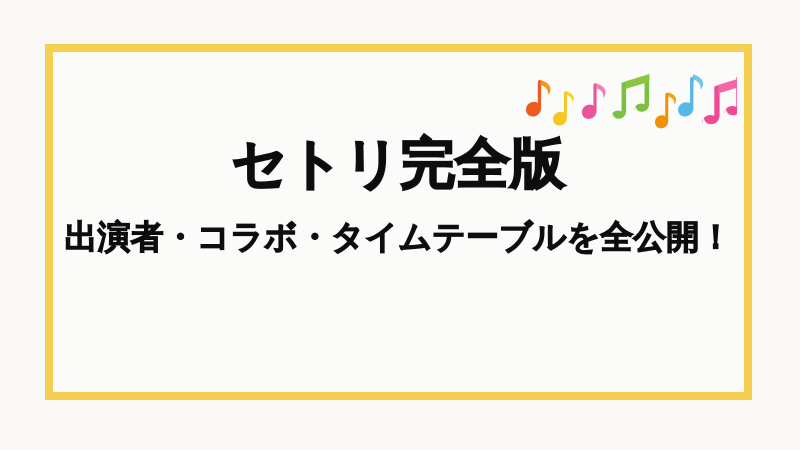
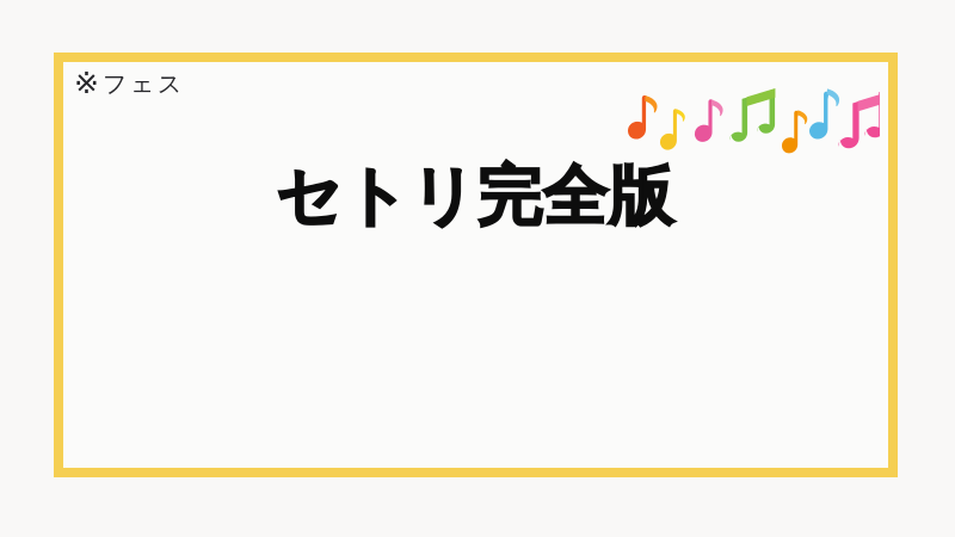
+ ※
+ フェス
  セトリ完全版
- 出演者・コラボ・タイムテーブルを全公開！
